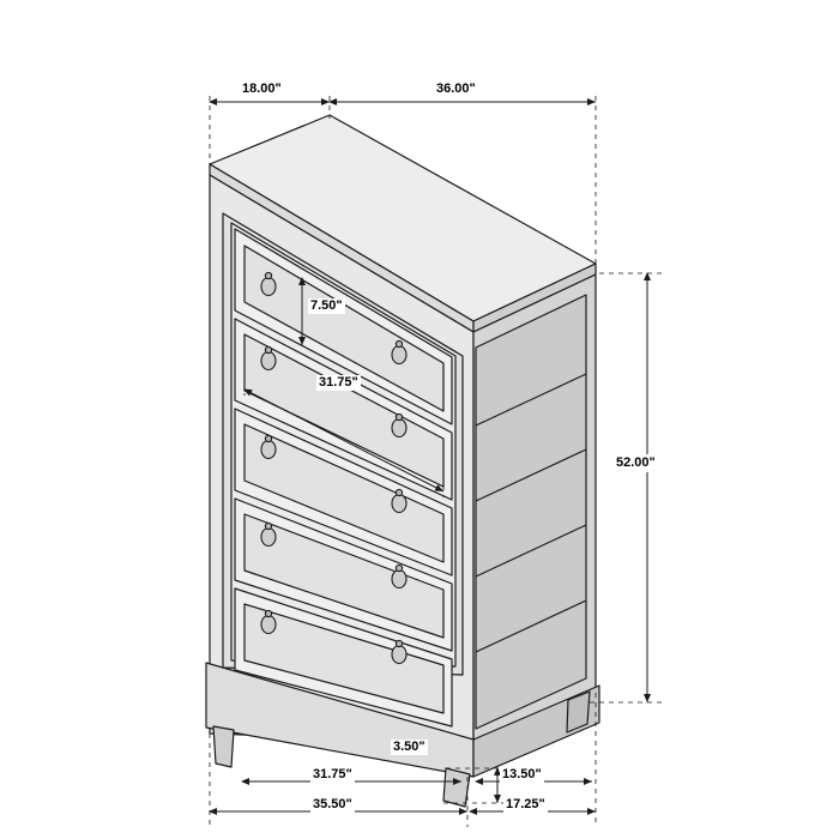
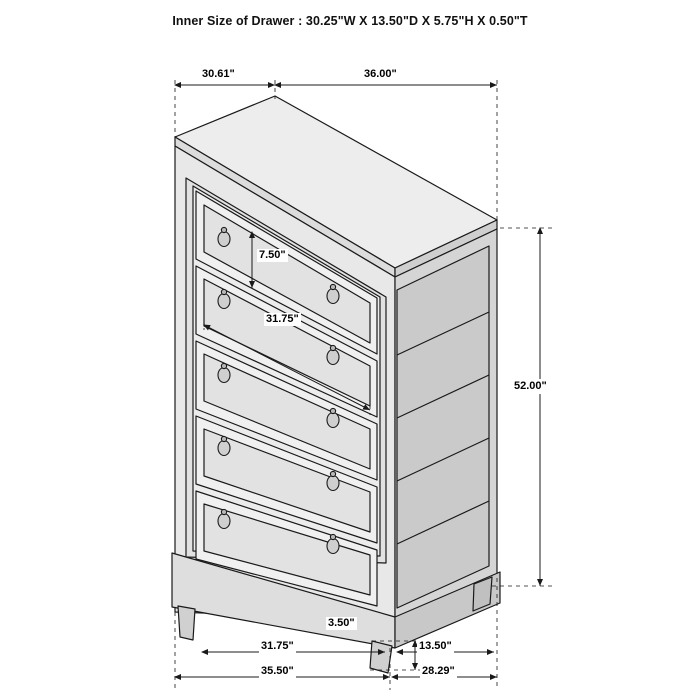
+ Inner Size of Drawer : 30.25"W X 13.50"D X 5.75"H X 0.50"T
- 18.00"
+ 30.61"
  36.00"
  7.50"
  31.75"
  52.00"
  3.50"
  31.75"
  13.50"
  35.50"
- 17.25"
+ 28.29"
